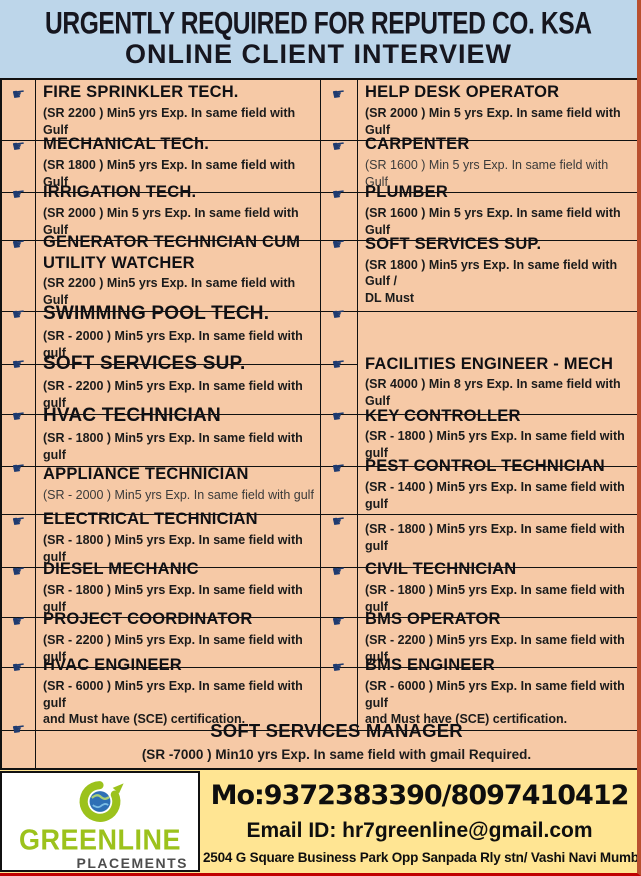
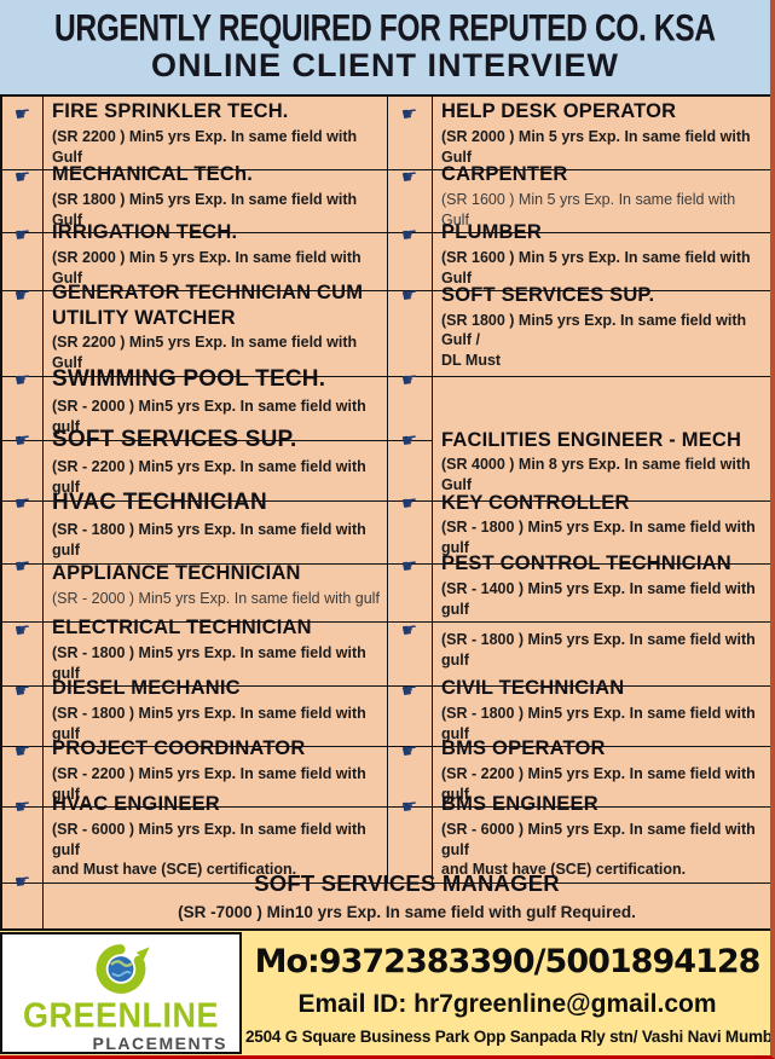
  URGENTLY REQUIRED FOR REPUTED CO. KSA
  ONLINE CLIENT INTERVIEW
  FIRE SPRINKLER TECH.
  (SR 2200 ) Min5 yrs Exp. In same field with Gulf
  HELP DESK OPERATOR
  (SR 2000 ) Min 5 yrs Exp. In same field with Gulf
  MECHANICAL TECh.
  (SR 1800 ) Min5 yrs Exp. In same field with Gulf
  CARPENTER
  (SR 1600 ) Min 5 yrs Exp. In same field with Gulf
  IRRIGATION TECH.
  (SR 2000 ) Min 5 yrs Exp. In same field with Gulf
  PLUMBER
  (SR 1600 ) Min 5 yrs Exp. In same field with Gulf
  GENERATOR TECHNICIAN CUM UTILITY WATCHER
  (SR 2200 ) Min5 yrs Exp. In same field with Gulf
  SOFT SERVICES SUP.
  (SR 1800 ) Min5 yrs Exp. In same field with Gulf /
  DL Must
  SWIMMING POOL TECH.
  (SR - 2000 ) Min5 yrs Exp. In same field with gulf
  SOFT SERVICES SUP.
  (SR - 2200 ) Min5 yrs Exp. In same field with gulf
  FACILITIES ENGINEER - MECH
  (SR 4000 ) Min 8 yrs Exp. In same field with Gulf
  HVAC TECHNICIAN
  (SR - 1800 ) Min5 yrs Exp. In same field with gulf
  KEY CONTROLLER
  (SR - 1800 ) Min5 yrs Exp. In same field with gulf
  APPLIANCE TECHNICIAN
  (SR - 2000 ) Min5 yrs Exp. In same field with gulf
  PEST CONTROL TECHNICIAN
  (SR - 1400 ) Min5 yrs Exp. In same field with gulf
  ELECTRICAL TECHNICIAN
  (SR - 1800 ) Min5 yrs Exp. In same field with gulf
  (SR - 1800 ) Min5 yrs Exp. In same field with gulf
  DIESEL MECHANIC
  (SR - 1800 ) Min5 yrs Exp. In same field with gulf
  CIVIL TECHNICIAN
  (SR - 1800 ) Min5 yrs Exp. In same field with gulf
  PROJECT COORDINATOR
  (SR - 2200 ) Min5 yrs Exp. In same field with gulf
  BMS OPERATOR
  (SR - 2200 ) Min5 yrs Exp. In same field with gulf
  HVAC ENGINEER
  (SR - 6000 ) Min5 yrs Exp. In same field with gulf
  and Must have (SCE) certification.
  BMS ENGINEER
  (SR - 6000 ) Min5 yrs Exp. In same field with gulf
  and Must have (SCE) certification.
  SOFT SERVICES MANAGER
- (SR -7000 ) Min10 yrs Exp. In same field with gmail Required.
+ (SR -7000 ) Min10 yrs Exp. In same field with gulf Required.
  GREENLINE
  PLACEMENTS
- Mo:9372383390/8097410412
+ Mo:9372383390/5001894128
  Email ID: hr7greenline@gmail.com
  2504 G Square Business Park Opp Sanpada Rly stn/ Vashi Navi Mumb
